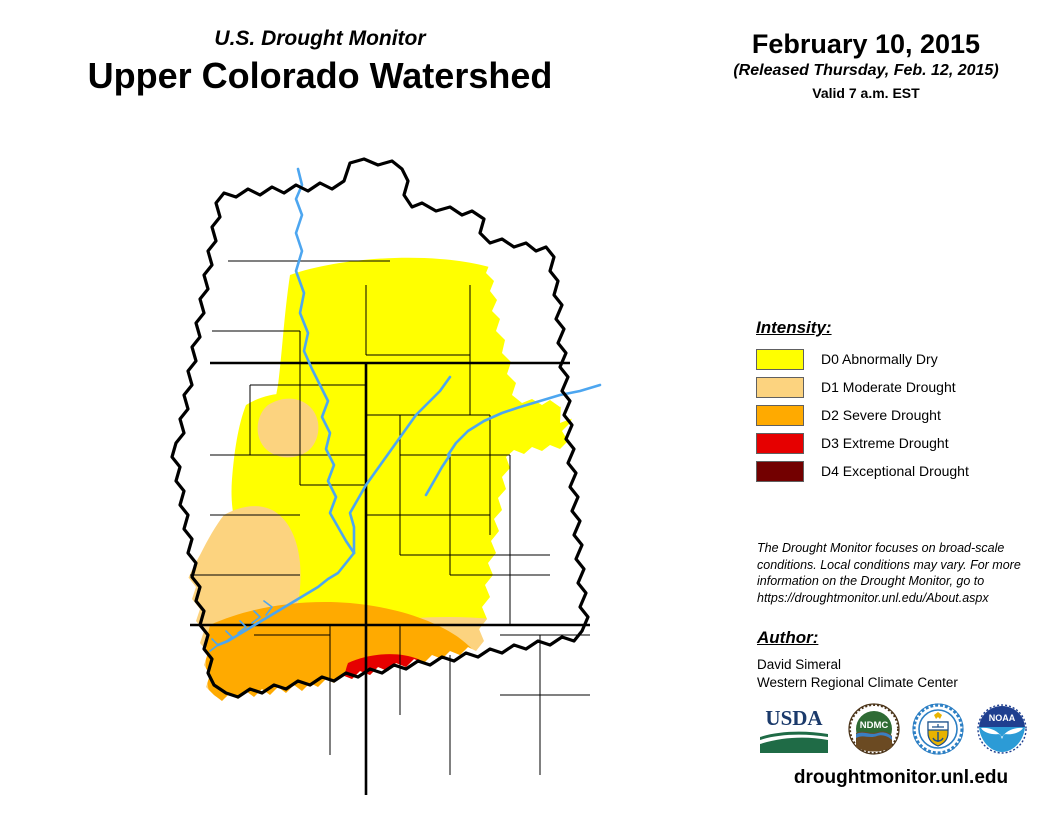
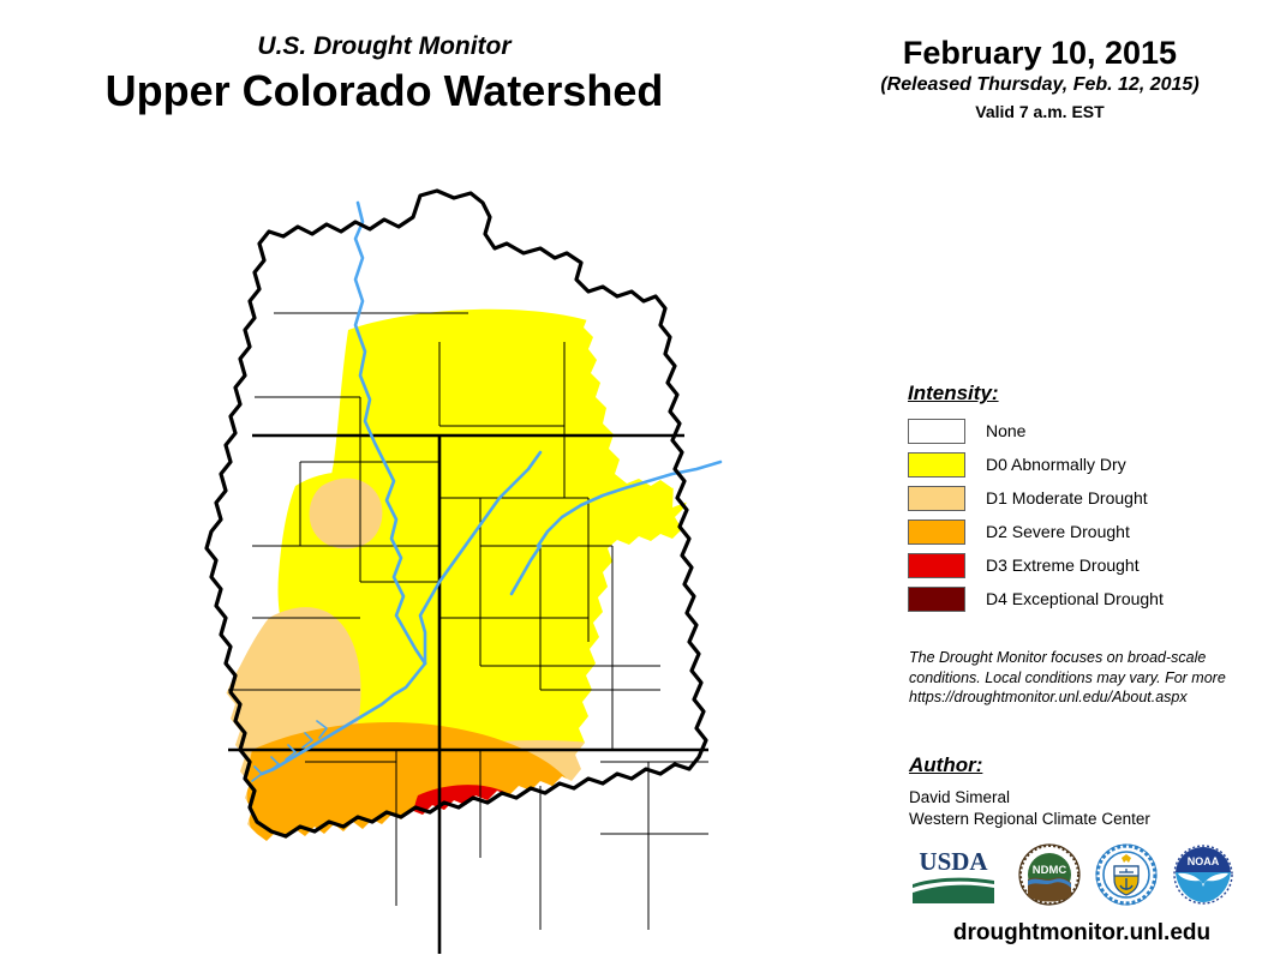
  U.S. Drought Monitor
  Upper Colorado Watershed
  February 10, 2015
  (Released Thursday, Feb. 12, 2015)
  Valid 7 a.m. EST
  Intensity:
+ None
  D0 Abnormally Dry
  D1 Moderate Drought
  D2 Severe Drought
  D3 Extreme Drought
  D4 Exceptional Drought
  The Drought Monitor focuses on broad-scale
  conditions. Local conditions may vary. For more
- information on the Drought Monitor, go to
  https://droughtmonitor.unl.edu/About.aspx
  Author:
  David Simeral
  Western Regional Climate Center
  USDA
  NDMC
  NOAA
  droughtmonitor.unl.edu
